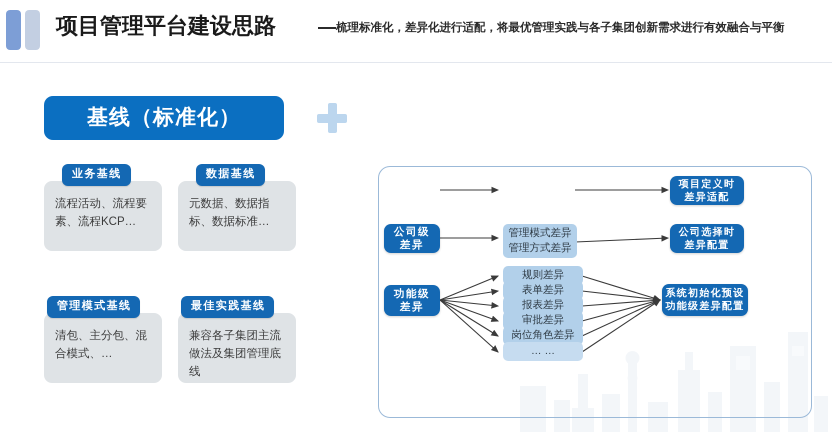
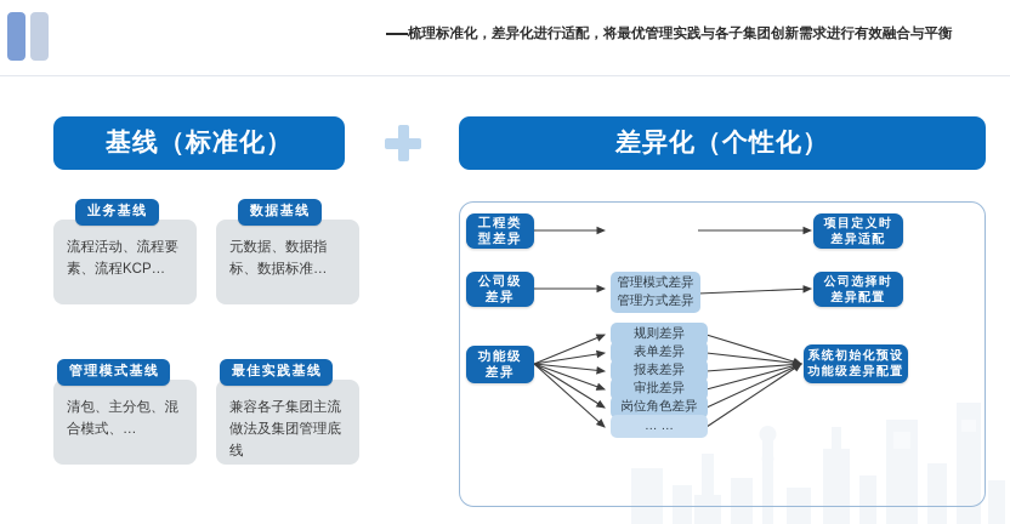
- 项目管理平台建设思路
  梳理标准化，差异化进行适配，将最优管理实践与各子集团创新需求进行有效融合与平衡
  基线（标准化）
  业务基线
  流程活动、流程要素、流程KCP…
  数据基线
  元数据、数据指标、数据标准…
  管理模式基线
  清包、主分包、混合模式、…
  最佳实践基线
  兼容各子集团主流做法及集团管理底线
+ 差异化（个性化）
+ 工程类
+ 型差异
  项目定义时
  差异适配
  公司级
  差异
  管理模式差异
  管理方式差异
  公司选择时
  差异配置
  功能级
  差异
  规则差异
  表单差异
  报表差异
  审批差异
  岗位角色差异
  … …
  系统初始化预设
  功能级差异配置
